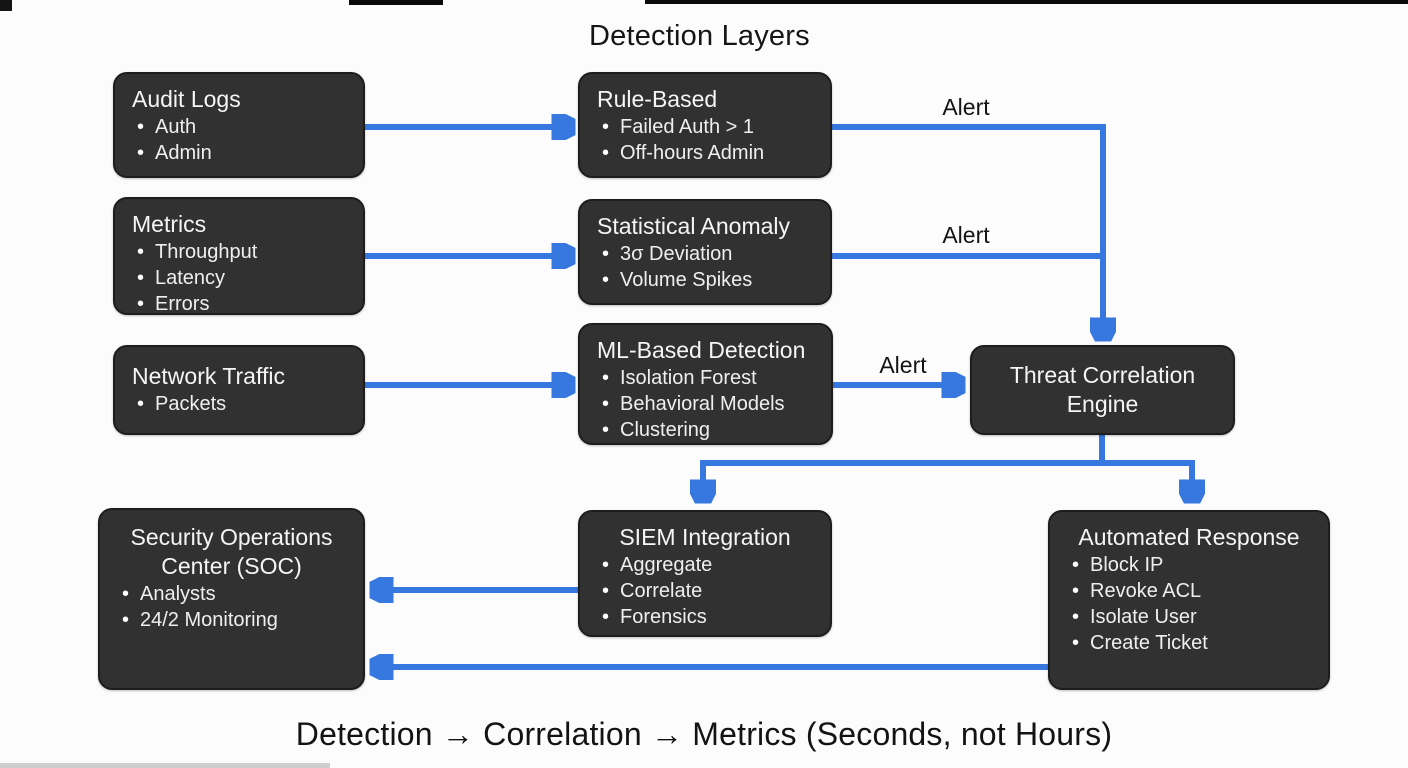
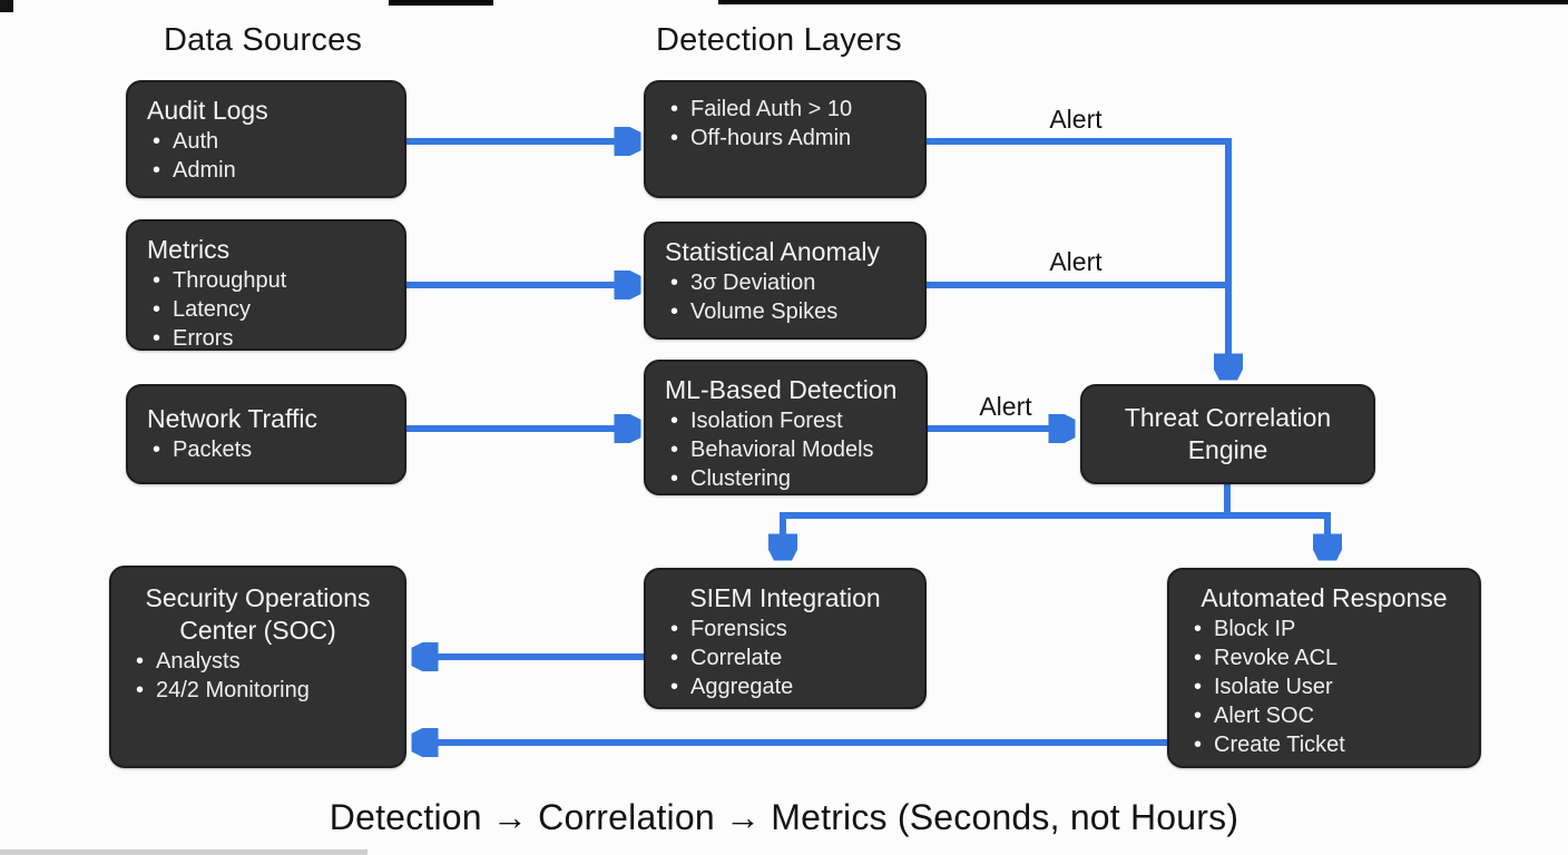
+ Data Sources
  Detection Layers
  Alert
  Alert
  Alert
  Audit Logs
  Auth
  Admin
  Metrics
  Throughput
  Latency
  Errors
  Network Traffic
  Packets
- Rule-Based
- Failed Auth > 1
+ Failed Auth > 10
  Off-hours Admin
  Statistical Anomaly
  3σ Deviation
  Volume Spikes
  ML-Based Detection
  Isolation Forest
  Behavioral Models
  Clustering
  Threat Correlation Engine
  SIEM Integration
- Aggregate
+ Forensics
  Correlate
- Forensics
+ Aggregate
  Automated Response
  Block IP
  Revoke ACL
  Isolate User
+ Alert SOC
  Create Ticket
  Security Operations Center (SOC)
  Analysts
  24/2 Monitoring
  Detection → Correlation → Metrics (Seconds, not Hours)
